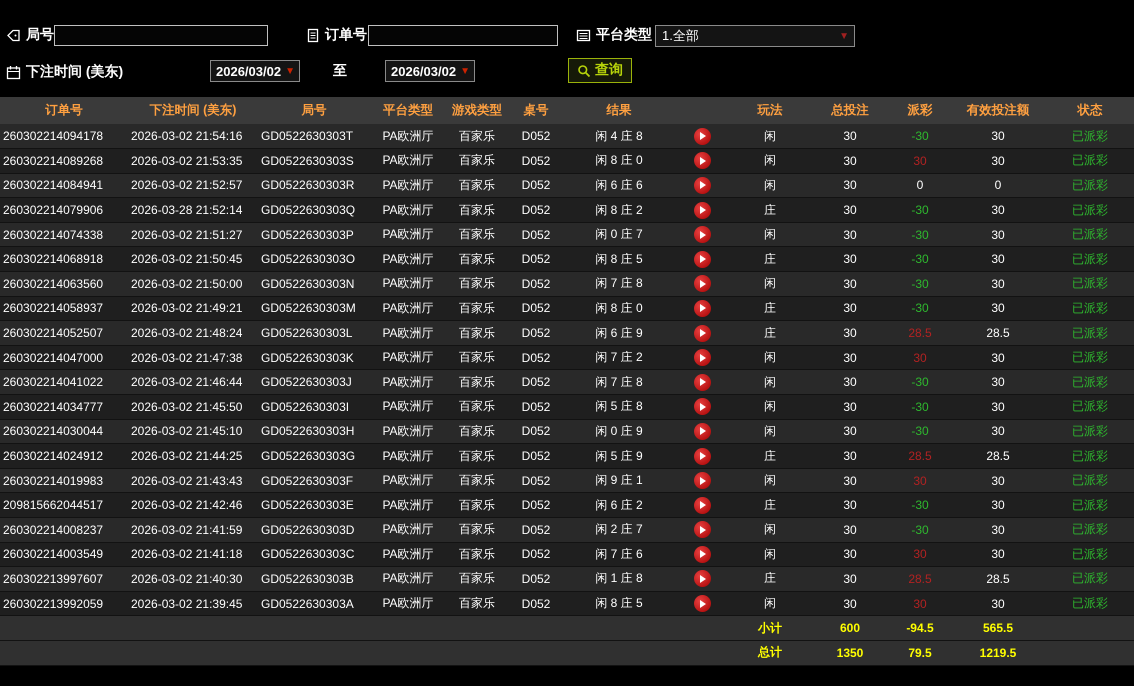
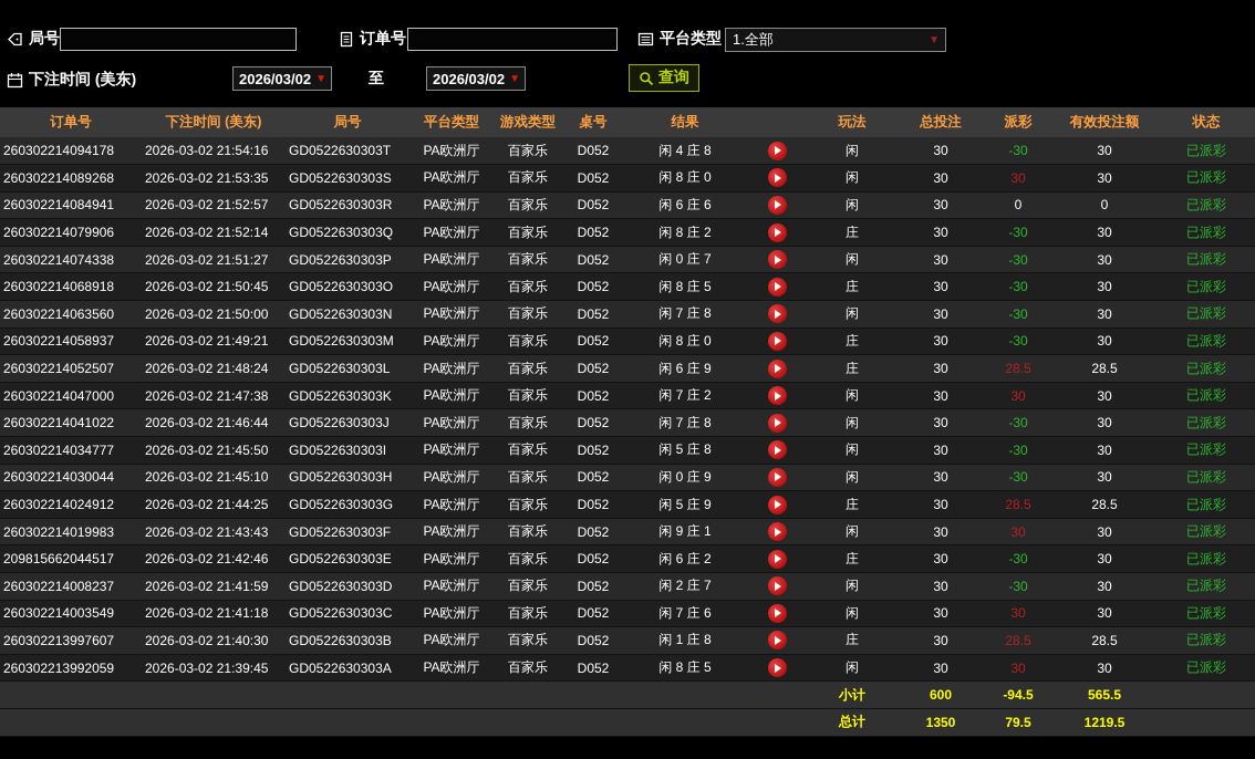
  局号
  订单号
  平台类型
  1.全部
  ▼
  下注时间 (美东)
  2026/03/02
  ▼
  至
  2026/03/02
  ▼
  查询
  订单号	下注时间 (美东)	局号	平台类型	游戏类型	桌号	结果		玩法	总投注	派彩	有效投注额	状态
  260302214094178	2026-03-02 21:54:16	GD0522630303T	PA欧洲厅	百家乐	D052	闲 4 庄 8		闲	30	-30	30	已派彩
  260302214089268	2026-03-02 21:53:35	GD0522630303S	PA欧洲厅	百家乐	D052	闲 8 庄 0		闲	30	30	30	已派彩
  260302214084941	2026-03-02 21:52:57	GD0522630303R	PA欧洲厅	百家乐	D052	闲 6 庄 6		闲	30	0	0	已派彩
- 260302214079906	2026-03-28 21:52:14	GD0522630303Q	PA欧洲厅	百家乐	D052	闲 8 庄 2		庄	30	-30	30	已派彩
+ 260302214079906	2026-03-02 21:52:14	GD0522630303Q	PA欧洲厅	百家乐	D052	闲 8 庄 2		庄	30	-30	30	已派彩
  260302214074338	2026-03-02 21:51:27	GD0522630303P	PA欧洲厅	百家乐	D052	闲 0 庄 7		闲	30	-30	30	已派彩
  260302214068918	2026-03-02 21:50:45	GD0522630303O	PA欧洲厅	百家乐	D052	闲 8 庄 5		庄	30	-30	30	已派彩
  260302214063560	2026-03-02 21:50:00	GD0522630303N	PA欧洲厅	百家乐	D052	闲 7 庄 8		闲	30	-30	30	已派彩
  260302214058937	2026-03-02 21:49:21	GD0522630303M	PA欧洲厅	百家乐	D052	闲 8 庄 0		庄	30	-30	30	已派彩
  260302214052507	2026-03-02 21:48:24	GD0522630303L	PA欧洲厅	百家乐	D052	闲 6 庄 9		庄	30	28.5	28.5	已派彩
  260302214047000	2026-03-02 21:47:38	GD0522630303K	PA欧洲厅	百家乐	D052	闲 7 庄 2		闲	30	30	30	已派彩
  260302214041022	2026-03-02 21:46:44	GD0522630303J	PA欧洲厅	百家乐	D052	闲 7 庄 8		闲	30	-30	30	已派彩
  260302214034777	2026-03-02 21:45:50	GD0522630303I	PA欧洲厅	百家乐	D052	闲 5 庄 8		闲	30	-30	30	已派彩
  260302214030044	2026-03-02 21:45:10	GD0522630303H	PA欧洲厅	百家乐	D052	闲 0 庄 9		闲	30	-30	30	已派彩
  260302214024912	2026-03-02 21:44:25	GD0522630303G	PA欧洲厅	百家乐	D052	闲 5 庄 9		庄	30	28.5	28.5	已派彩
  260302214019983	2026-03-02 21:43:43	GD0522630303F	PA欧洲厅	百家乐	D052	闲 9 庄 1		闲	30	30	30	已派彩
  209815662044517	2026-03-02 21:42:46	GD0522630303E	PA欧洲厅	百家乐	D052	闲 6 庄 2		庄	30	-30	30	已派彩
  260302214008237	2026-03-02 21:41:59	GD0522630303D	PA欧洲厅	百家乐	D052	闲 2 庄 7		闲	30	-30	30	已派彩
  260302214003549	2026-03-02 21:41:18	GD0522630303C	PA欧洲厅	百家乐	D052	闲 7 庄 6		闲	30	30	30	已派彩
  260302213997607	2026-03-02 21:40:30	GD0522630303B	PA欧洲厅	百家乐	D052	闲 1 庄 8		庄	30	28.5	28.5	已派彩
  260302213992059	2026-03-02 21:39:45	GD0522630303A	PA欧洲厅	百家乐	D052	闲 8 庄 5		闲	30	30	30	已派彩
  								小计	600	-94.5	565.5
  								总计	1350	79.5	1219.5
